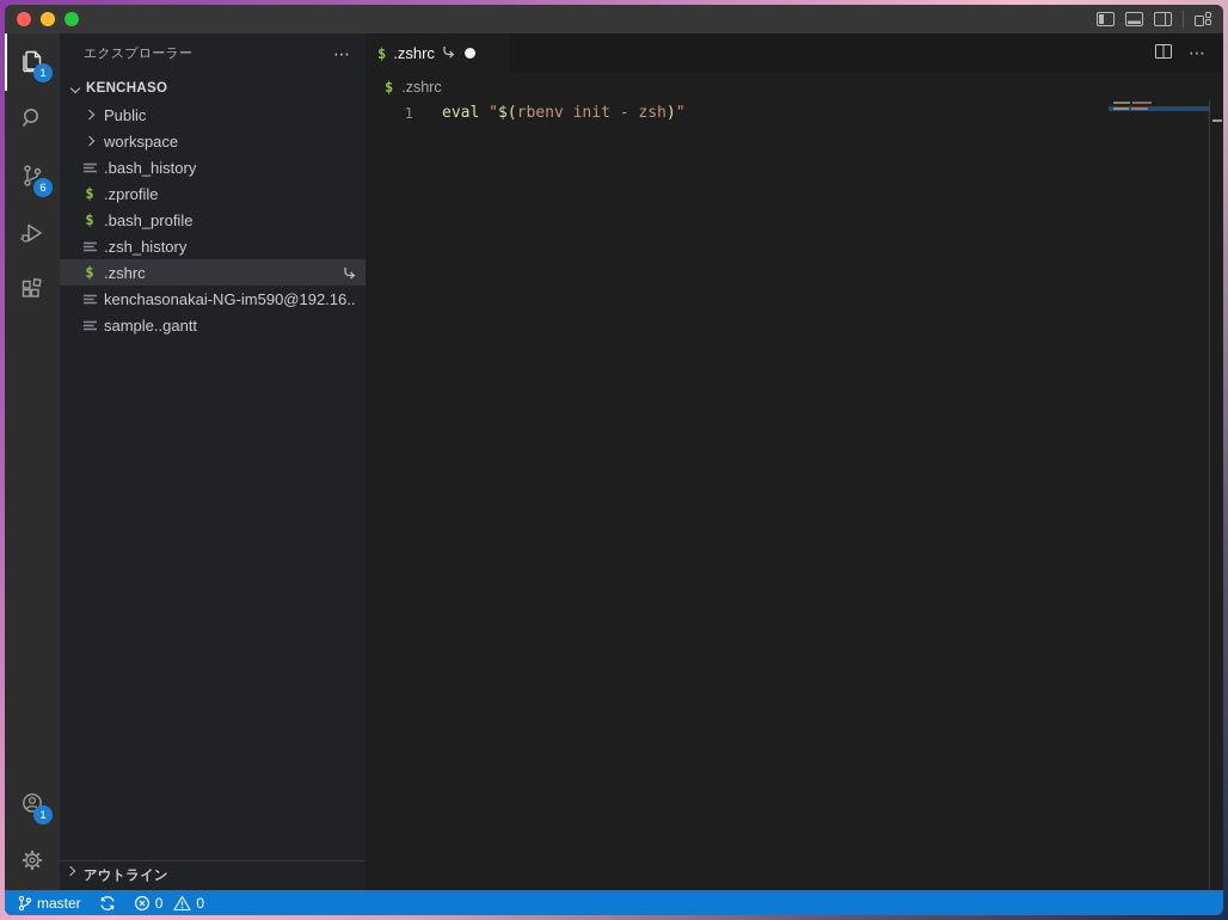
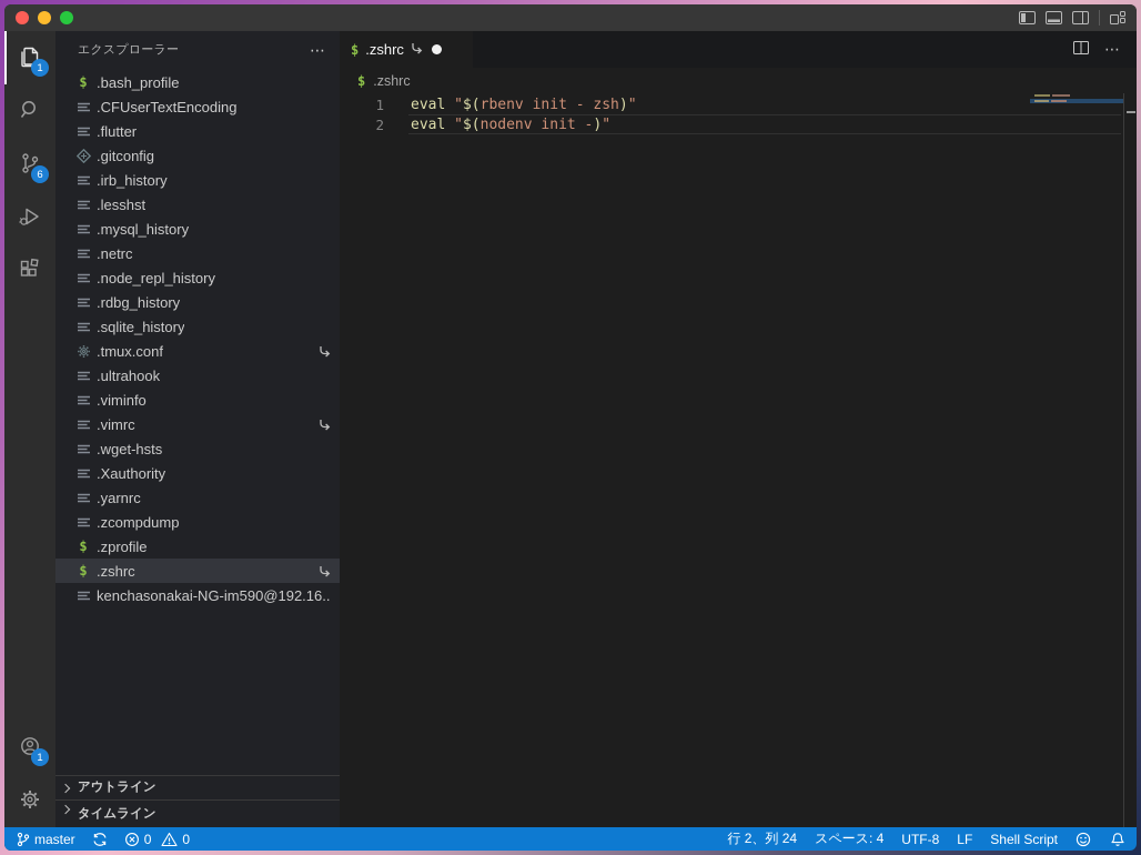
  1
  6
  1
  エクスプローラー
  ⋯
- KENCHASO
- Public
- workspace
- .bash_history
  $
- .zprofile
+ .bash_profile
+ .CFUserTextEncoding
+ .flutter
+ .gitconfig
+ .irb_history
+ .lesshst
+ .mysql_history
+ .netrc
+ .node_repl_history
+ .rdbg_history
+ .sqlite_history
+ .tmux.conf
+ .ultrahook
+ .viminfo
+ .vimrc
+ .wget-hsts
+ .Xauthority
+ .yarnrc
+ .zcompdump
  $
- .bash_profile
+ .zprofile
- .zsh_history
  $
  .zshrc
  kenchasonakai-NG-im590@192.16..
- sample..gantt
  アウトライン
+ タイムライン
  $
  .zshrc
  ⋯
  $
  .zshrc
  1
  eval "$(rbenv init - zsh)"
+ 2
+ eval "$(nodenv init -)"
  master
  0
  0
+ 行 2、列 24
+ スペース: 4
+ UTF-8
+ LF
+ Shell Script
